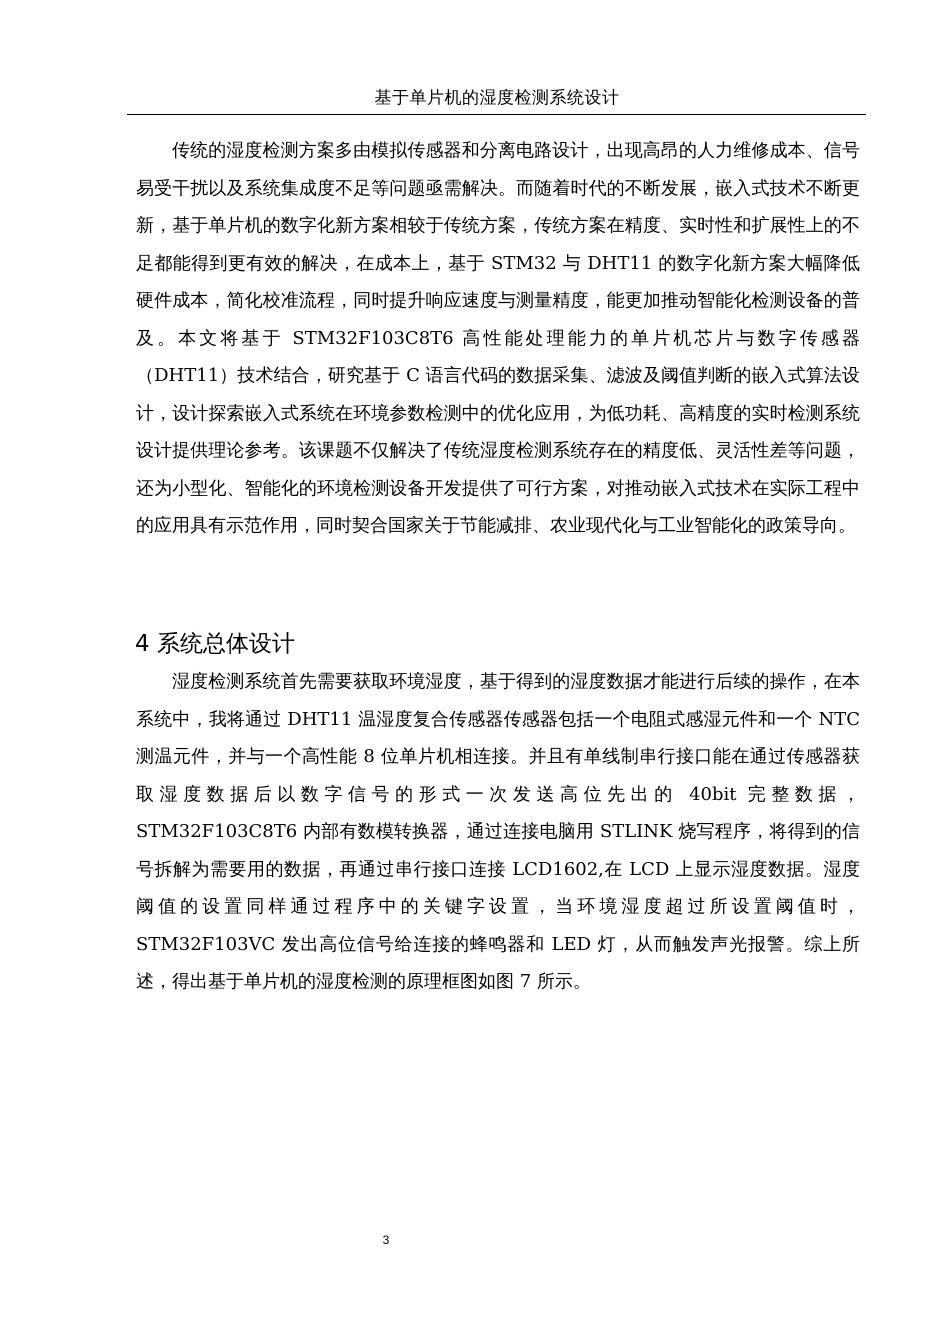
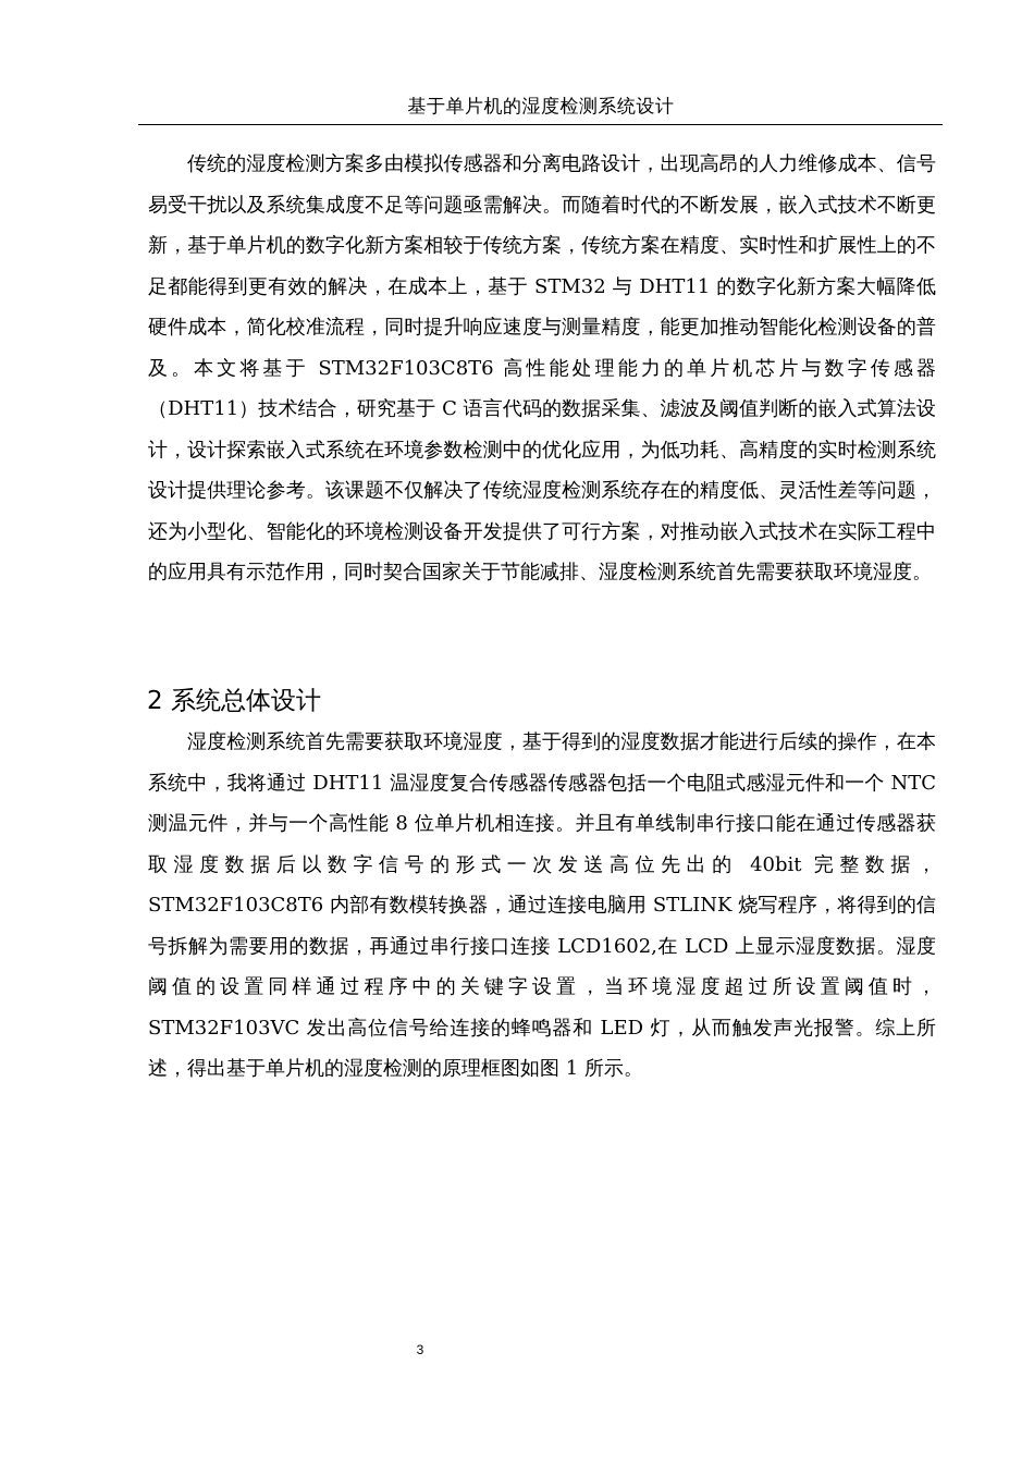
  基于单片机的湿度检测系统设计
- 传统的湿度检测方案多由模拟传感器和分离电路设计，出现高昂的人力维修成本、信号易受干扰以及系统集成度不足等问题亟需解决。而随着时代的不断发展，嵌入式技术不断更新，基于单片机的数字化新方案相较于传统方案，传统方案在精度、实时性和扩展性上的不足都能得到更有效的解决，在成本上，基于 STM32 与 DHT11 的数字化新方案大幅降低硬件成本，简化校准流程，同时提升响应速度与测量精度，能更加推动智能化检测设备的普及。本文将基于 STM32F103C8T6 高性能处理能力的单片机芯片与数字传感器（DHT11）技术结合，研究基于 C 语言代码的数据采集、滤波及阈值判断的嵌入式算法设计，设计探索嵌入式系统在环境参数检测中的优化应用，为低功耗、高精度的实时检测系统设计提供理论参考。该课题不仅解决了传统湿度检测系统存在的精度低、灵活性差等问题，还为小型化、智能化的环境检测设备开发提供了可行方案，对推动嵌入式技术在实际工程中的应用具有示范作用，同时契合国家关于节能减排、农业现代化与工业智能化的政策导向。
+ 传统的湿度检测方案多由模拟传感器和分离电路设计，出现高昂的人力维修成本、信号易受干扰以及系统集成度不足等问题亟需解决。而随着时代的不断发展，嵌入式技术不断更新，基于单片机的数字化新方案相较于传统方案，传统方案在精度、实时性和扩展性上的不足都能得到更有效的解决，在成本上，基于 STM32 与 DHT11 的数字化新方案大幅降低硬件成本，简化校准流程，同时提升响应速度与测量精度，能更加推动智能化检测设备的普及。本文将基于 STM32F103C8T6 高性能处理能力的单片机芯片与数字传感器（DHT11）技术结合，研究基于 C 语言代码的数据采集、滤波及阈值判断的嵌入式算法设计，设计探索嵌入式系统在环境参数检测中的优化应用，为低功耗、高精度的实时检测系统设计提供理论参考。该课题不仅解决了传统湿度检测系统存在的精度低、灵活性差等问题，还为小型化、智能化的环境检测设备开发提供了可行方案，对推动嵌入式技术在实际工程中的应用具有示范作用，同时契合国家关于节能减排、湿度检测系统首先需要获取环境湿度。
- 4 系统总体设计
+ 2 系统总体设计
- 湿度检测系统首先需要获取环境湿度，基于得到的湿度数据才能进行后续的操作，在本系统中，我将通过 DHT11 温湿度复合传感器传感器包括一个电阻式感湿元件和一个 NTC 测温元件，并与一个高性能 8 位单片机相连接。并且有单线制串行接口能在通过传感器获取湿度数据后以数字信号的形式一次发送高位先出的 40bit 完整数据，STM32F103C8T6 内部有数模转换器，通过连接电脑用 STLINK 烧写程序，将得到的信号拆解为需要用的数据，再通过串行接口连接 LCD1602,在 LCD 上显示湿度数据。湿度阈值的设置同样通过程序中的关键字设置，当环境湿度超过所设置阈值时，STM32F103VC 发出高位信号给连接的蜂鸣器和 LED 灯，从而触发声光报警。综上所述，得出基于单片机的湿度检测的原理框图如图 7 所示。
+ 湿度检测系统首先需要获取环境湿度，基于得到的湿度数据才能进行后续的操作，在本系统中，我将通过 DHT11 温湿度复合传感器传感器包括一个电阻式感湿元件和一个 NTC 测温元件，并与一个高性能 8 位单片机相连接。并且有单线制串行接口能在通过传感器获取湿度数据后以数字信号的形式一次发送高位先出的 40bit 完整数据，STM32F103C8T6 内部有数模转换器，通过连接电脑用 STLINK 烧写程序，将得到的信号拆解为需要用的数据，再通过串行接口连接 LCD1602,在 LCD 上显示湿度数据。湿度阈值的设置同样通过程序中的关键字设置，当环境湿度超过所设置阈值时，STM32F103VC 发出高位信号给连接的蜂鸣器和 LED 灯，从而触发声光报警。综上所述，得出基于单片机的湿度检测的原理框图如图 1 所示。
  3
